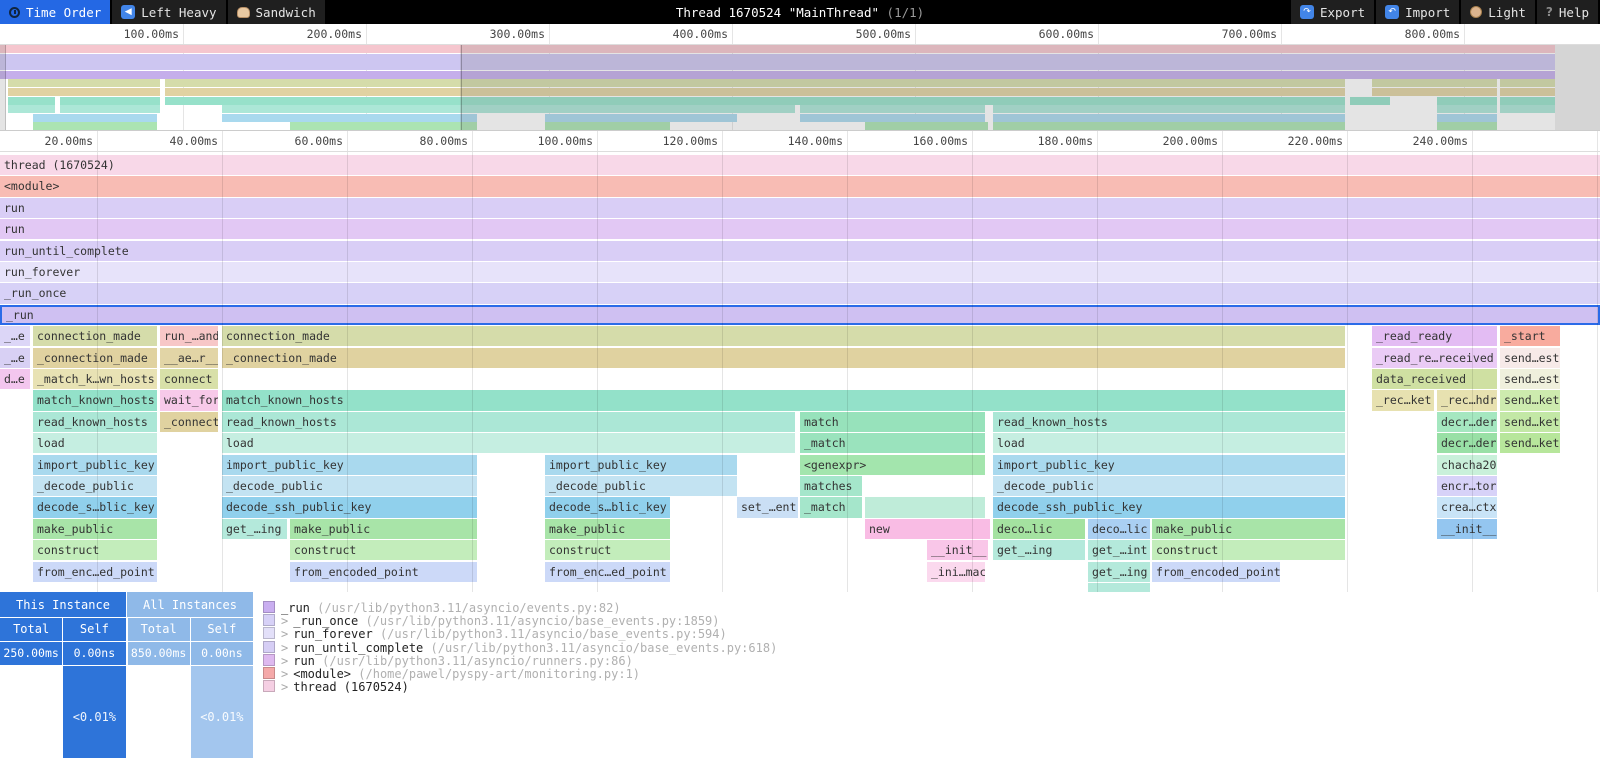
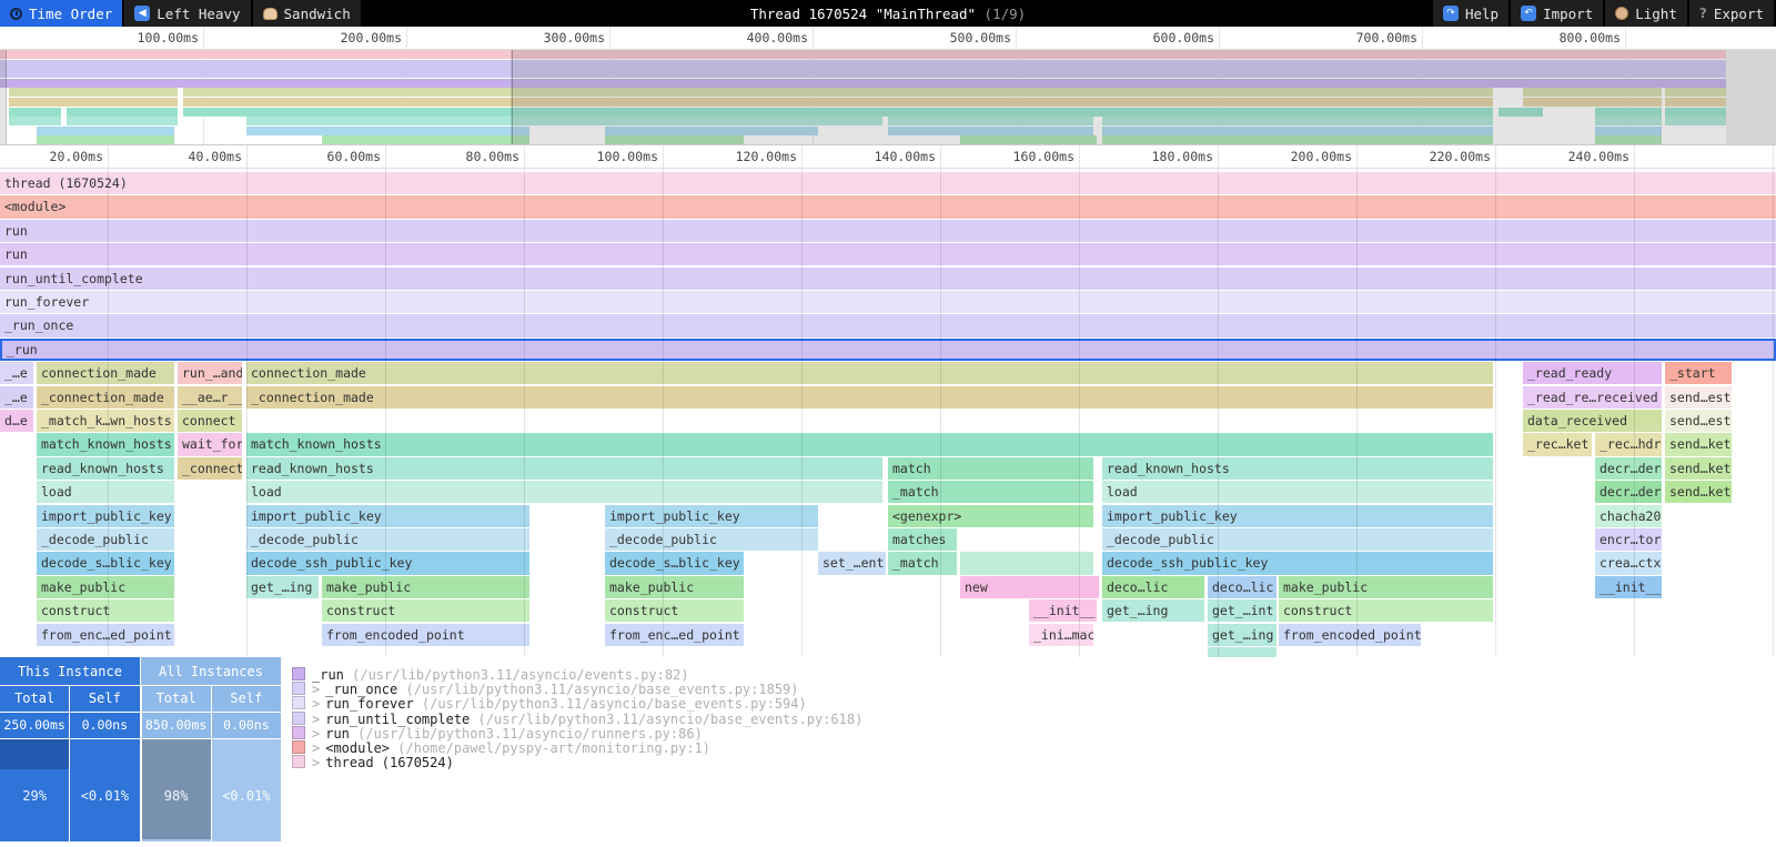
- Thread 1670524 "MainThread" (1/1)
+ Thread 1670524 "MainThread" (1/9)
  Time Order
  ◀
  Left Heavy
  Sandwich
  ↷
- Export
+ Help
  ↶
  Import
  Light
  ?
- Help
+ Export
  100.00ms
  200.00ms
  300.00ms
  400.00ms
  500.00ms
  600.00ms
  700.00ms
  800.00ms
  20.00ms
  40.00ms
  60.00ms
  80.00ms
  100.00ms
  120.00ms
  140.00ms
  160.00ms
  180.00ms
  200.00ms
  220.00ms
  240.00ms
  thread (1670524)
  <module>
  run
  run
  run_until_complete
  run_forever
  _run_once
  _run
  _…e
  connection_made
  run_…and
  connection_made
  _read_ready
  _start
  _…e
  _connection_made
  __ae…r__
  _connection_made
  _read_re…received
  send…est
  d…e
  _match_k…wn_hosts
  connect
  data_received
  send…est
  match_known_hosts
  wait_for
  match_known_hosts
  _rec…ket
  _rec…hdr
  send…ket
  read_known_hosts
  _connect
  read_known_hosts
  match
  read_known_hosts
  decr…der
  send…ket
  load
  load
  _match
  load
  decr…der
  send…ket
  import_public_key
  import_public_key
  import_public_key
  <genexpr>
  import_public_key
  chacha20
  _decode_public
  _decode_public
  _decode_public
  matches
  _decode_public
  encr…tor
  decode_s…blic_key
  decode_ssh_public_key
  decode_s…blic_key
  set_…ent
  _match
  decode_ssh_public_key
  crea…ctx
  make_public
  get_…ing
  make_public
  make_public
  new
  deco…lic
  deco…lic
  make_public
  __init__
  construct
  construct
  construct
  __init__
  get_…ing
  get_…int
  construct
  from_enc…ed_point
  from_encoded_point
  from_enc…ed_point
  _ini…mac
  get_…ing
  from_encoded_point
  This Instance
  All Instances
  Total
  250.00ms
+ 29%
  Self
  0.00ns
  <0.01%
  Total
  850.00ms
+ 98%
  Self
  0.00ns
  <0.01%
  _run (/usr/lib/python3.11/asyncio/events.py:82)
  > _run_once (/usr/lib/python3.11/asyncio/base_events.py:1859)
  > run_forever (/usr/lib/python3.11/asyncio/base_events.py:594)
  > run_until_complete (/usr/lib/python3.11/asyncio/base_events.py:618)
  > run (/usr/lib/python3.11/asyncio/runners.py:86)
  > <module> (/home/pawel/pyspy-art/monitoring.py:1)
  > thread (1670524)
